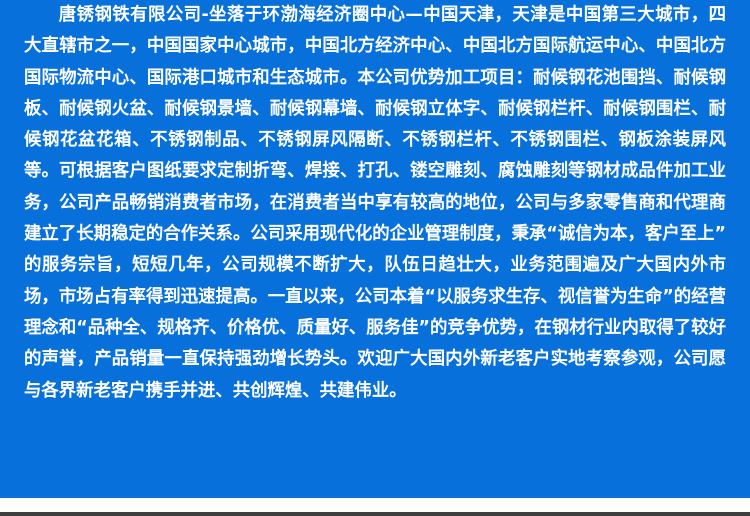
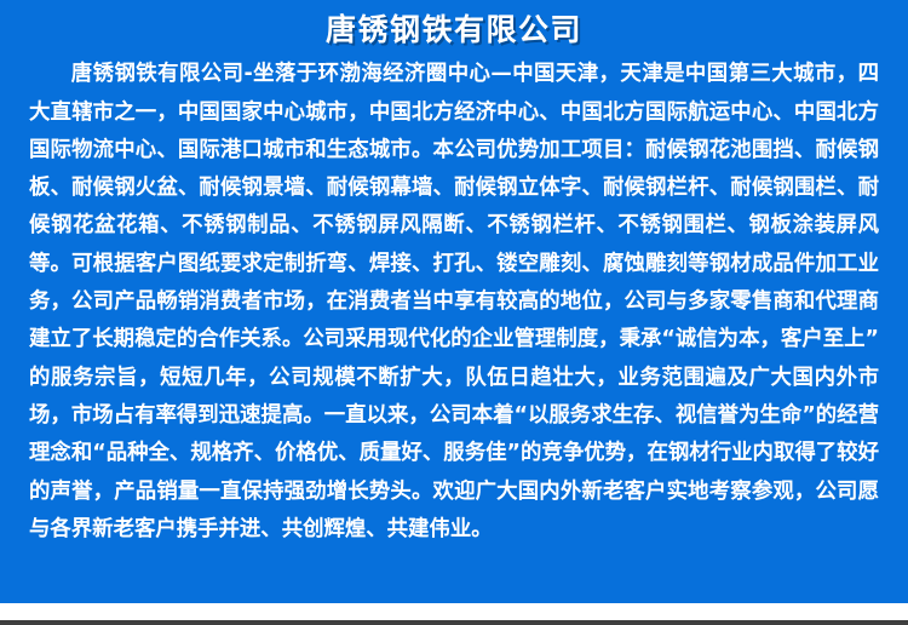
+ 唐锈钢铁有限公司
  唐锈钢铁有限公司-坐落于环渤海经济圈中心—中国天津，天津是中国第三大城市，四大直辖市之一，中国国家中心城市，中国北方经济中心、中国北方国际航运中心、中国北方国际物流中心、国际港口城市和生态城市。本公司优势加工项目：耐候钢花池围挡、耐候钢板、耐候钢火盆、耐候钢景墙、耐候钢幕墙、耐候钢立体字、耐候钢栏杆、耐候钢围栏、耐候钢花盆花箱、不锈钢制品、不锈钢屏风隔断、不锈钢栏杆、不锈钢围栏、钢板涂装屏风等。可根据客户图纸要求定制折弯、焊接、打孔、镂空雕刻、腐蚀雕刻等钢材成品件加工业务，公司产品畅销消费者市场，在消费者当中享有较高的地位，公司与多家零售商和代理商建立了长期稳定的合作关系。公司采用现代化的企业管理制度，秉承“诚信为本，客户至上”的服务宗旨，短短几年，公司规模不断扩大，队伍日趋壮大，业务范围遍及广大国内外市场，市场占有率得到迅速提高。一直以来，公司本着“以服务求生存、视信誉为生命”的经营理念和“品种全、规格齐、价格优、质量好、服务佳”的竞争优势，在钢材行业内取得了较好的声誉，产品销量一直保持强劲增长势头。欢迎广大国内外新老客户实地考察参观，公司愿与各界新老客户携手并进、共创辉煌、共建伟业。
